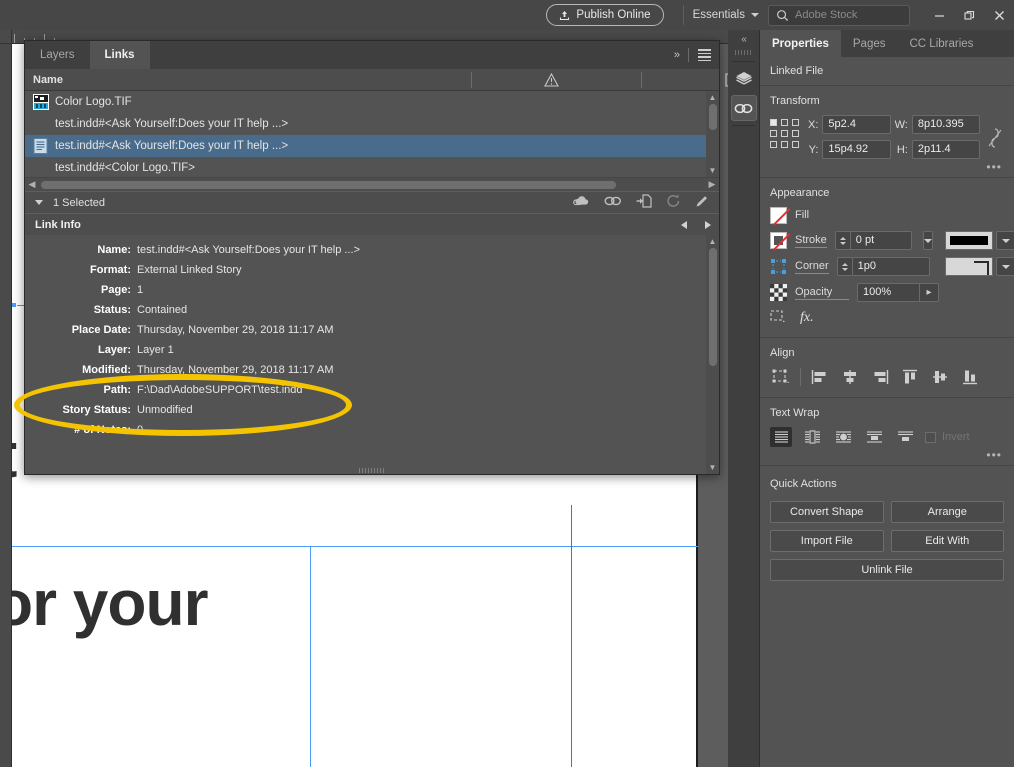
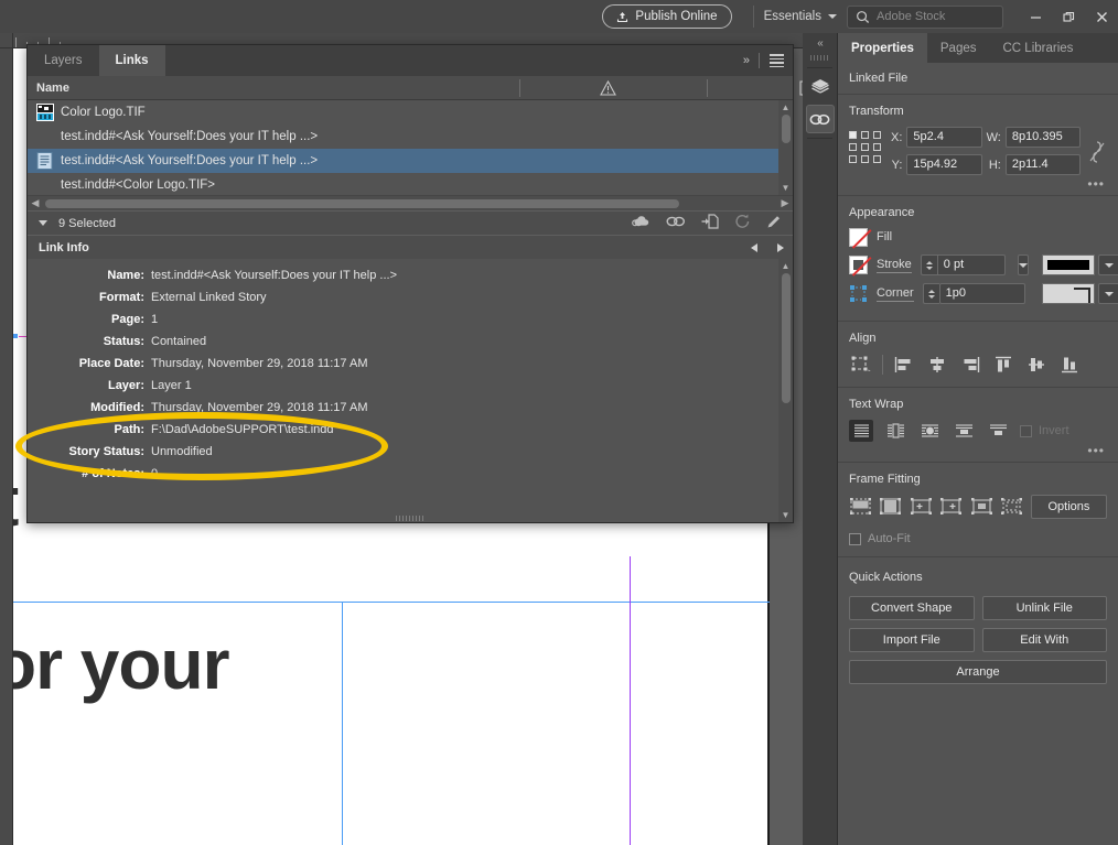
  Publish Online
  Essentials
  Adobe Stock
  or your
  Layers
  Links
  »
  Name
  Color Logo.TIF
  test.indd#<Ask Yourself:Does your IT help ...>
  test.indd#<Ask Yourself:Does your IT help ...>
  test.indd#<Color Logo.TIF>
  ▲
  ▼
  ◀
  ▶
- 1 Selected
+ 9 Selected
  Link Info
  Name:
  test.indd#<Ask Yourself:Does your IT help ...>
  Format:
  External Linked Story
  Page:
  1
  Status:
  Contained
  Place Date:
  Thursday, November 29, 2018 11:17 AM
  Layer:
  Layer 1
  Modified:
  Thursday, November 29, 2018 11:17 AM
  Path:
  F:\Dad\AdobeSUPPORT\test.indd
  Story Status:
  Unmodified
  # of Notes:
  0
  ▲
  ▼
  «
  Properties
  Pages
  CC Libraries
  Linked File
  Transform
  X:
  5p2.4
  W:
  8p10.395
  Y:
  15p4.92
  H:
  2p11.4
  •••
  Appearance
  Fill
  Stroke
  0 pt
  Corner
  1p0
- Opacity
- 100%
- ▸
- fx.
  Align
  Text Wrap
  Invert
  •••
+ Frame Fitting
+ Options
+ Auto-Fit
  Quick Actions
  Convert Shape
- Arrange
+ Unlink File
  Import File
  Edit With
- Unlink File
+ Arrange
